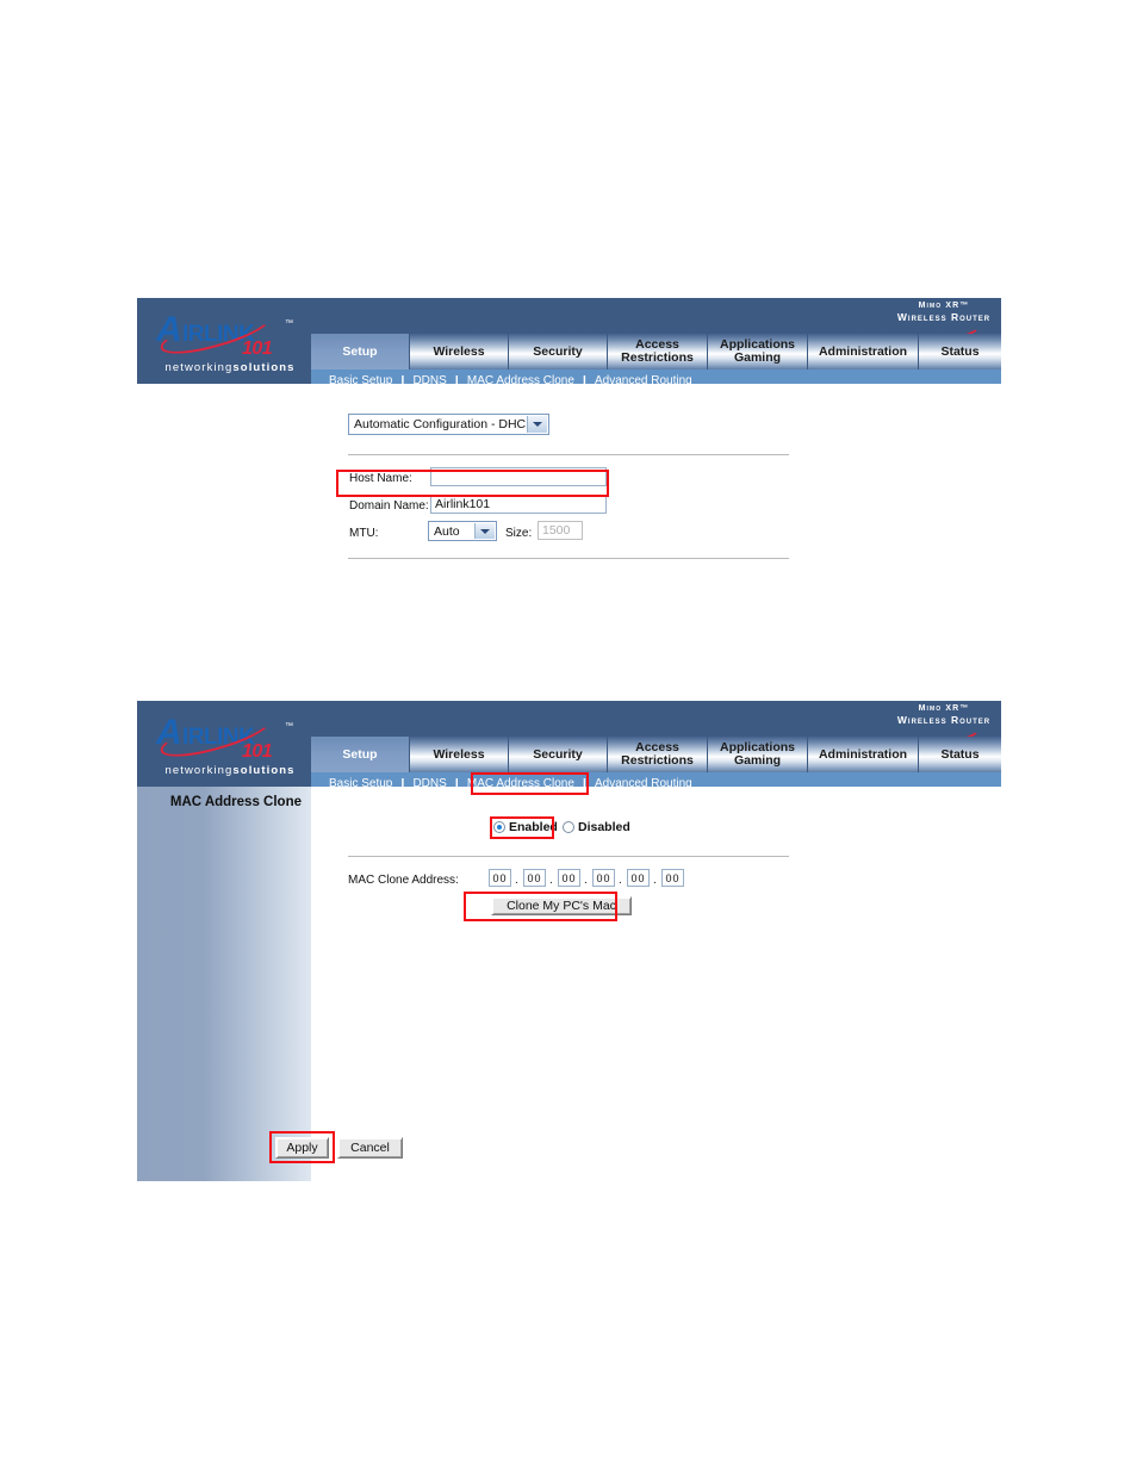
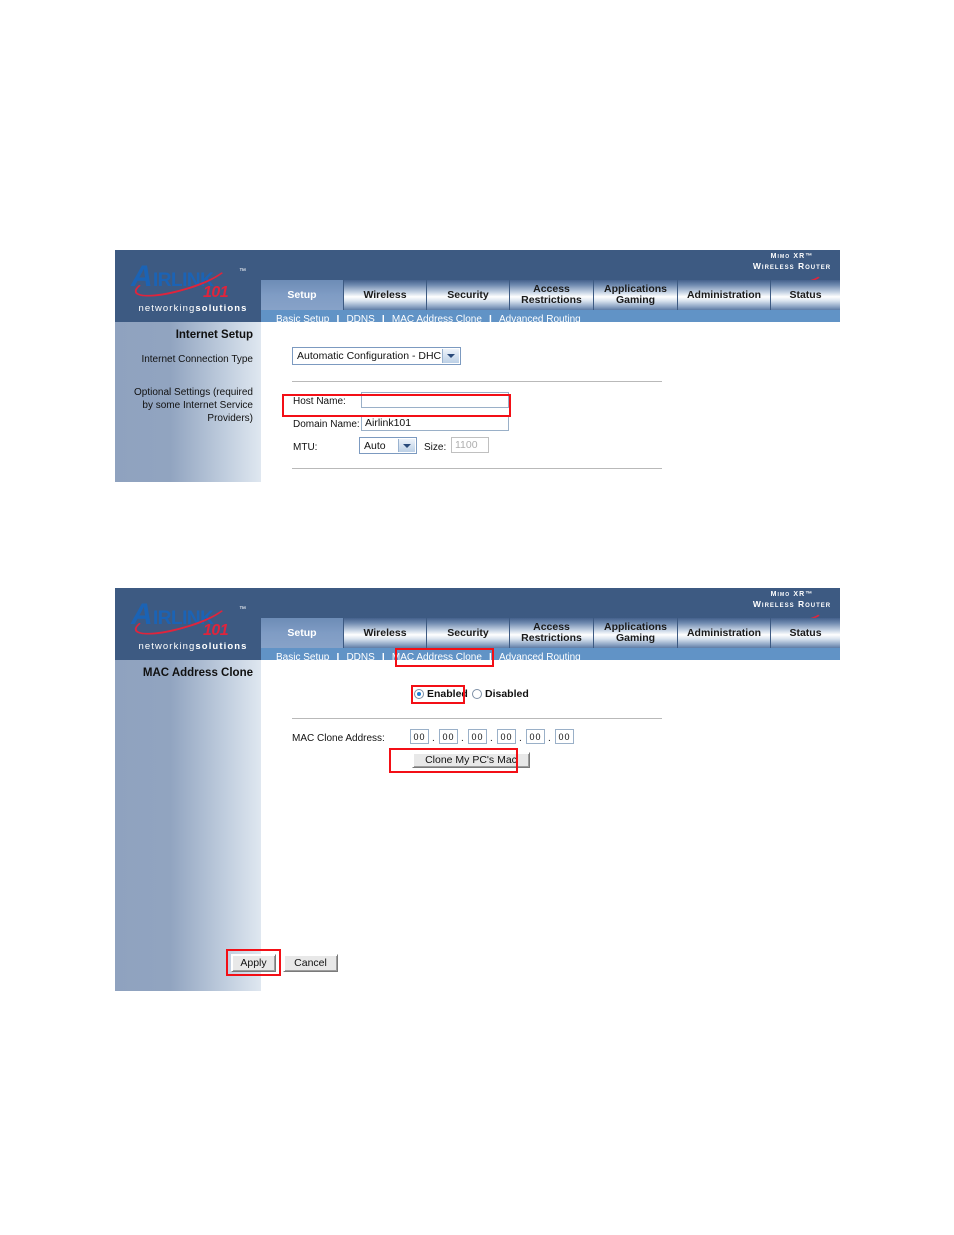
  A
  IRLINK
  101
  networkingsolutions
  Wireless Router
  Setup
  Wireless
  Security
  Access
  Restrictions
  Applications
  Gaming
  Administration
  Status
  Basic Setup
  |
  DDNS
  |
  MAC Address Clone
  |
  Advanced Routing
+ Internet Setup
+ Internet Connection Type
+ Optional Settings (required by some Internet Service Providers)
  Automatic Configuration - DHC
  Host Name:
  Domain Name:
  Airlink101
  MTU:
  Auto
  Size:
- 1500
+ 1100
  A
  IRLINK
  101
  networkingsolutions
  Wireless Router
  Setup
  Wireless
  Security
  Access
  Restrictions
  Applications
  Gaming
  Administration
  Status
  Basic Setup
  |
  DDNS
  |
  MAC Address Clone
  |
  Advanced Routing
  MAC Address Clone
  Enabled
  Disabled
  MAC Clone Address:
  00
  .
  00
  .
  00
  .
  00
  .
  00
  .
  00
  Clone My PC's Mac
  Apply
  Cancel
